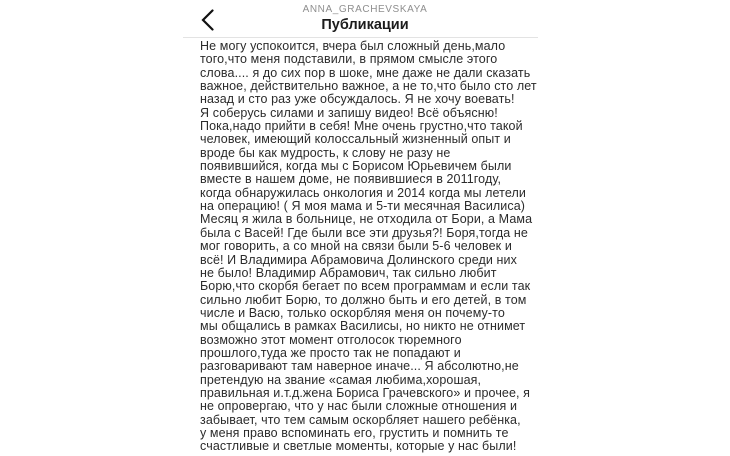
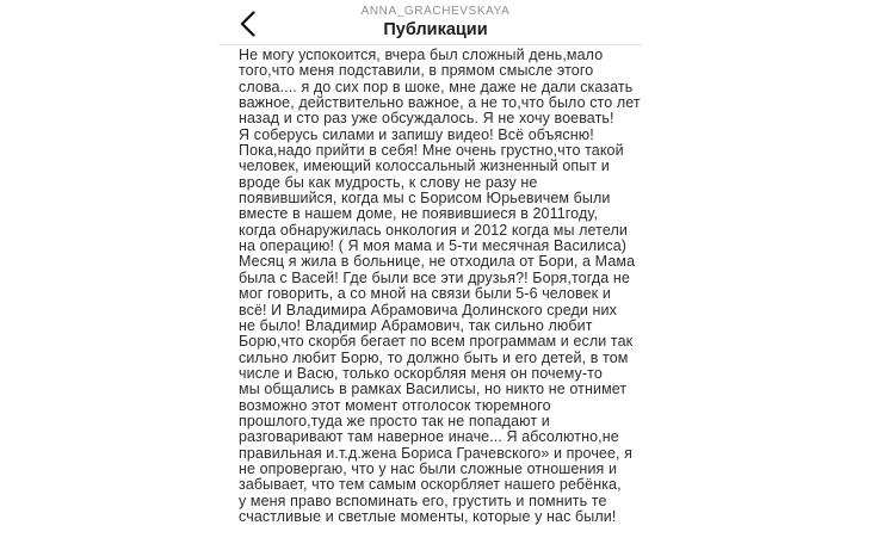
  ANNA_GRACHEVSKAYA
  Публикации
  Не могу успокоится, вчера был сложный день,мало
  того,что меня подставили, в прямом смысле этого
  слова.... я до сих пор в шоке, мне даже не дали сказать
  важное, действительно важное, а не то,что было сто лет
  назад и сто раз уже обсуждалось. Я не хочу воевать!
  Я соберусь силами и запишу видео! Всё объясню!
  Пока,надо прийти в себя! Мне очень грустно,что такой
  человек, имеющий колоссальный жизненный опыт и
  вроде бы как мудрость, к слову не разу не
  появившийся, когда мы с Борисом Юрьевичем были
  вместе в нашем доме, не появившиеся в 2011году,
- когда обнаружилась онкология и 2014 когда мы летели
+ когда обнаружилась онкология и 2012 когда мы летели
  на операцию! ( Я моя мама и 5-ти месячная Василиса)
  Месяц я жила в больнице, не отходила от Бори, а Мама
  была с Васей! Где были все эти друзья?! Боря,тогда не
  мог говорить, а со мной на связи были 5-6 человек и
  всё! И Владимира Абрамовича Долинского среди них
  не было! Владимир Абрамович, так сильно любит
  Борю,что скорбя бегает по всем программам и если так
  сильно любит Борю, то должно быть и его детей, в том
  числе и Васю, только оскорбляя меня он почему-то
  мы общались в рамках Василисы, но никто не отнимет
  возможно этот момент отголосок тюремного
  прошлого,туда же просто так не попадают и
  разговаривают там наверное иначе... Я абсолютно,не
- претендую на звание «самая любима,хорошая,
  правильная и.т.д.жена Бориса Грачевского» и прочее, я
  не опровергаю, что у нас были сложные отношения и
  забывает, что тем самым оскорбляет нашего ребёнка,
  у меня право вспоминать его, грустить и помнить те
  счастливые и светлые моменты, которые у нас были!
